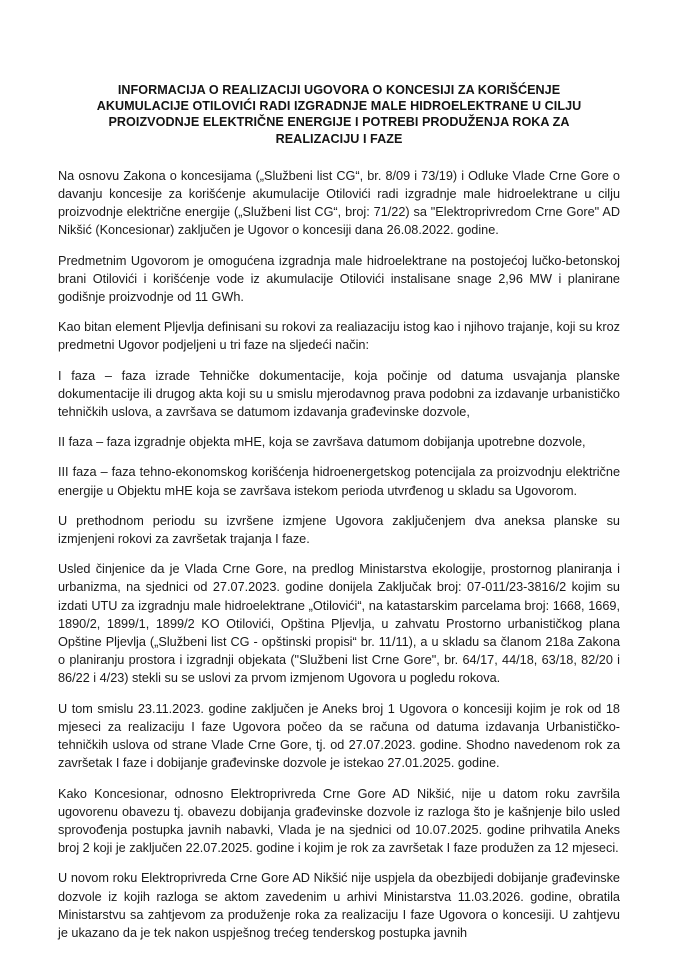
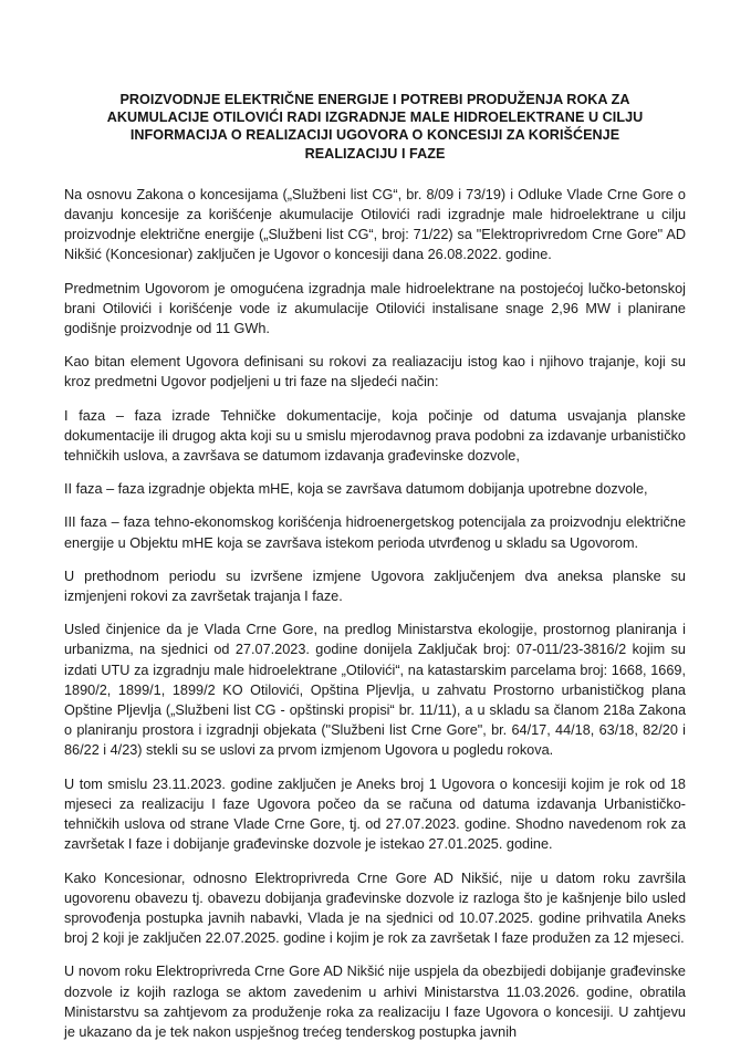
- INFORMACIJA O REALIZACIJI UGOVORA O KONCESIJI ZA KORIŠĆENJE
+ PROIZVODNJE ELEKTRIČNE ENERGIJE I POTREBI PRODUŽENJA ROKA ZA
  AKUMULACIJE OTILOVIĆI RADI IZGRADNJE MALE HIDROELEKTRANE U CILJU
- PROIZVODNJE ELEKTRIČNE ENERGIJE I POTREBI PRODUŽENJA ROKA ZA
+ INFORMACIJA O REALIZACIJI UGOVORA O KONCESIJI ZA KORIŠĆENJE
  REALIZACIJU I FAZE
  Na osnovu Zakona o koncesijama („Službeni list CG“, br. 8/09 i 73/19) i Odluke Vlade Crne Gore o davanju koncesije za korišćenje akumulacije Otilovići radi izgradnje male hidroelektrane u cilju proizvodnje električne energije („Službeni list CG“, broj: 71/22) sa "Elektroprivredom Crne Gore" AD Nikšić (Koncesionar) zaključen je Ugovor o koncesiji dana 26.08.2022. godine.
  Predmetnim Ugovorom je omogućena izgradnja male hidroelektrane na postojećoj lučko-betonskoj brani Otilovići i korišćenje vode iz akumulacije Otilovići instalisane snage 2,96 MW i planirane godišnje proizvodnje od 11 GWh.
- Kao bitan element Pljevlja definisani su rokovi za realiazaciju istog kao i njihovo trajanje, koji su kroz predmetni Ugovor podjeljeni u tri faze na sljedeći način:
+ Kao bitan element Ugovora definisani su rokovi za realiazaciju istog kao i njihovo trajanje, koji su kroz predmetni Ugovor podjeljeni u tri faze na sljedeći način:
  I faza – faza izrade Tehničke dokumentacije, koja počinje od datuma usvajanja planske dokumentacije ili drugog akta koji su u smislu mjerodavnog prava podobni za izdavanje urbanističko tehničkih uslova, a završava se datumom izdavanja građevinske dozvole,
  II faza – faza izgradnje objekta mHE, koja se završava datumom dobijanja upotrebne dozvole,
  III faza – faza tehno-ekonomskog korišćenja hidroenergetskog potencijala za proizvodnju električne energije u Objektu mHE koja se završava istekom perioda utvrđenog u skladu sa Ugovorom.
  U prethodnom periodu su izvršene izmjene Ugovora zaključenjem dva aneksa planske su izmjenjeni rokovi za završetak trajanja I faze.
  Usled činjenice da je Vlada Crne Gore, na predlog Ministarstva ekologije, prostornog planiranja i urbanizma, na sjednici od 27.07.2023. godine donijela Zaključak broj: 07-011/23-3816/2 kojim su izdati UTU za izgradnju male hidroelektrane „Otilovići“, na katastarskim parcelama broj: 1668, 1669, 1890/2, 1899/1, 1899/2 KO Otilovići, Opština Pljevlja, u zahvatu Prostorno urbanističkog plana Opštine Pljevlja („Službeni list CG - opštinski propisi“ br. 11/11), a u skladu sa članom 218a Zakona o planiranju prostora i izgradnji objekata ("Službeni list Crne Gore", br. 64/17, 44/18, 63/18, 82/20 i 86/22 i 4/23) stekli su se uslovi za prvom izmjenom Ugovora u pogledu rokova.
  U tom smislu 23.11.2023. godine zaključen je Aneks broj 1 Ugovora o koncesiji kojim je rok od 18 mjeseci za realizaciju I faze Ugovora počeo da se računa od datuma izdavanja Urbanističko-tehničkih uslova od strane Vlade Crne Gore, tj. od 27.07.2023. godine. Shodno navedenom rok za završetak I faze i dobijanje građevinske dozvole je istekao 27.01.2025. godine.
  Kako Koncesionar, odnosno Elektroprivreda Crne Gore AD Nikšić, nije u datom roku završila ugovorenu obavezu tj. obavezu dobijanja građevinske dozvole iz razloga što je kašnjenje bilo usled sprovođenja postupka javnih nabavki, Vlada je na sjednici od 10.07.2025. godine prihvatila Aneks broj 2 koji je zaključen 22.07.2025. godine i kojim je rok za završetak I faze produžen za 12 mjeseci.
  U novom roku Elektroprivreda Crne Gore AD Nikšić nije uspjela da obezbijedi dobijanje građevinske dozvole iz kojih razloga se aktom zavedenim u arhivi Ministarstva 11.03.2026. godine, obratila Ministarstvu sa zahtjevom za produženje roka za realizaciju I faze Ugovora o koncesiji. U zahtjevu je ukazano da je tek nakon uspješnog trećeg tenderskog postupka javnih
